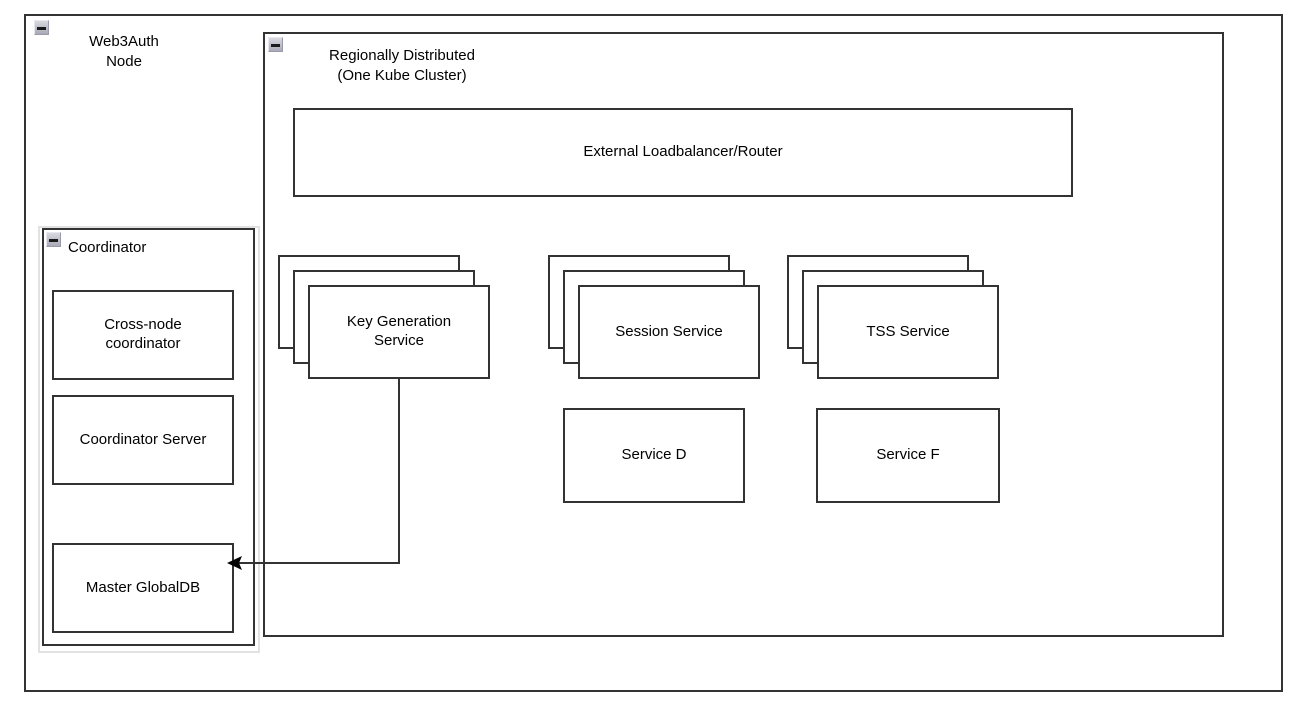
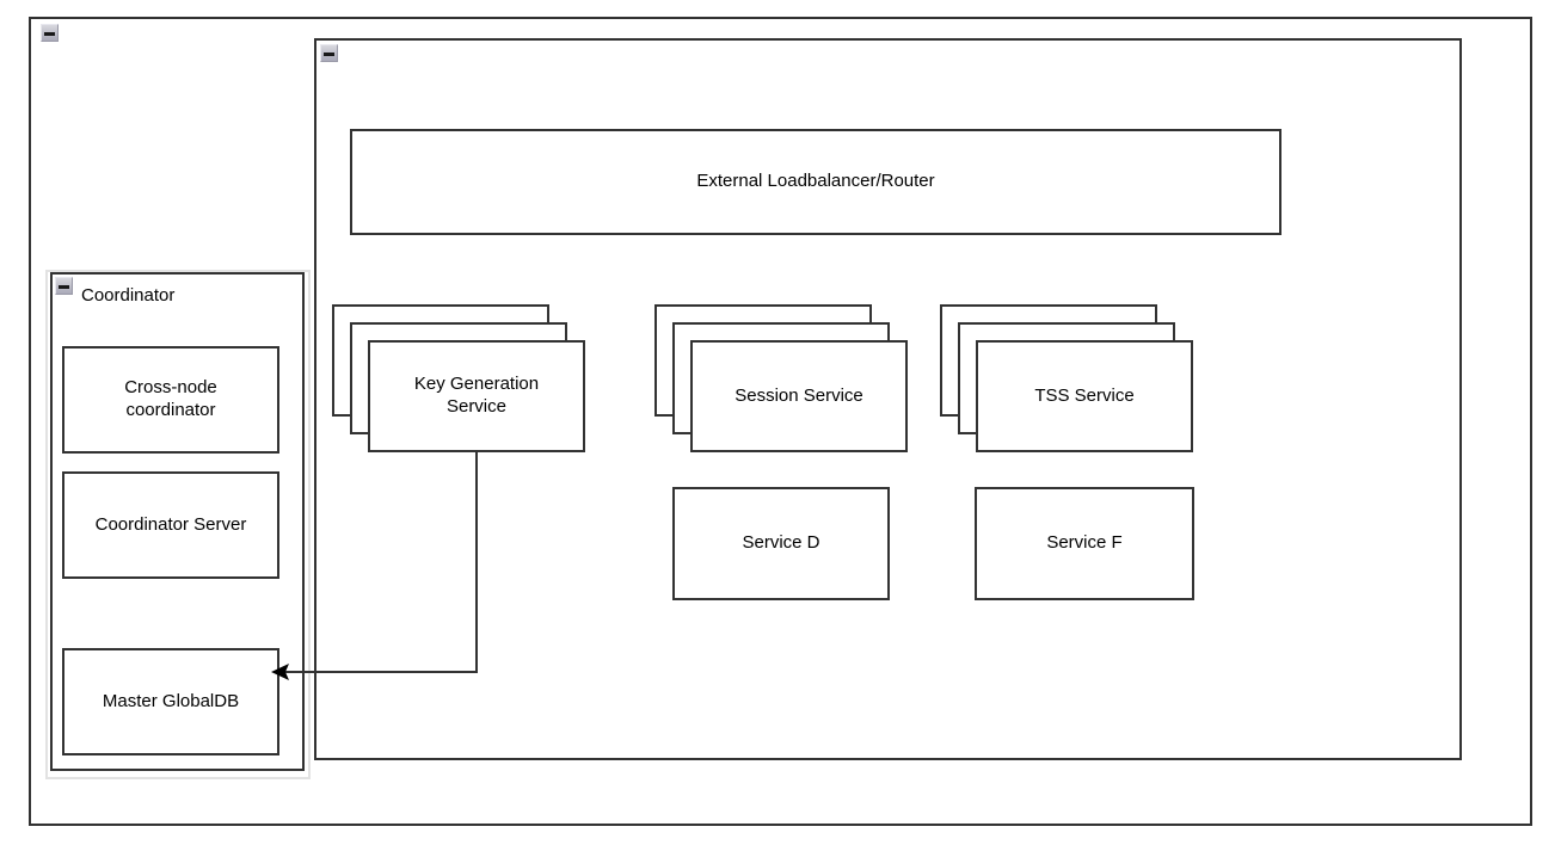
- Web3Auth
- Node
- Regionally Distributed
- (One Kube Cluster)
  External Loadbalancer/Router
  Coordinator
  Cross-node
  coordinator
  Coordinator Server
  Master GlobalDB
  Key Generation
  Service
  Session Service
  TSS Service
  Service D
  Service F
